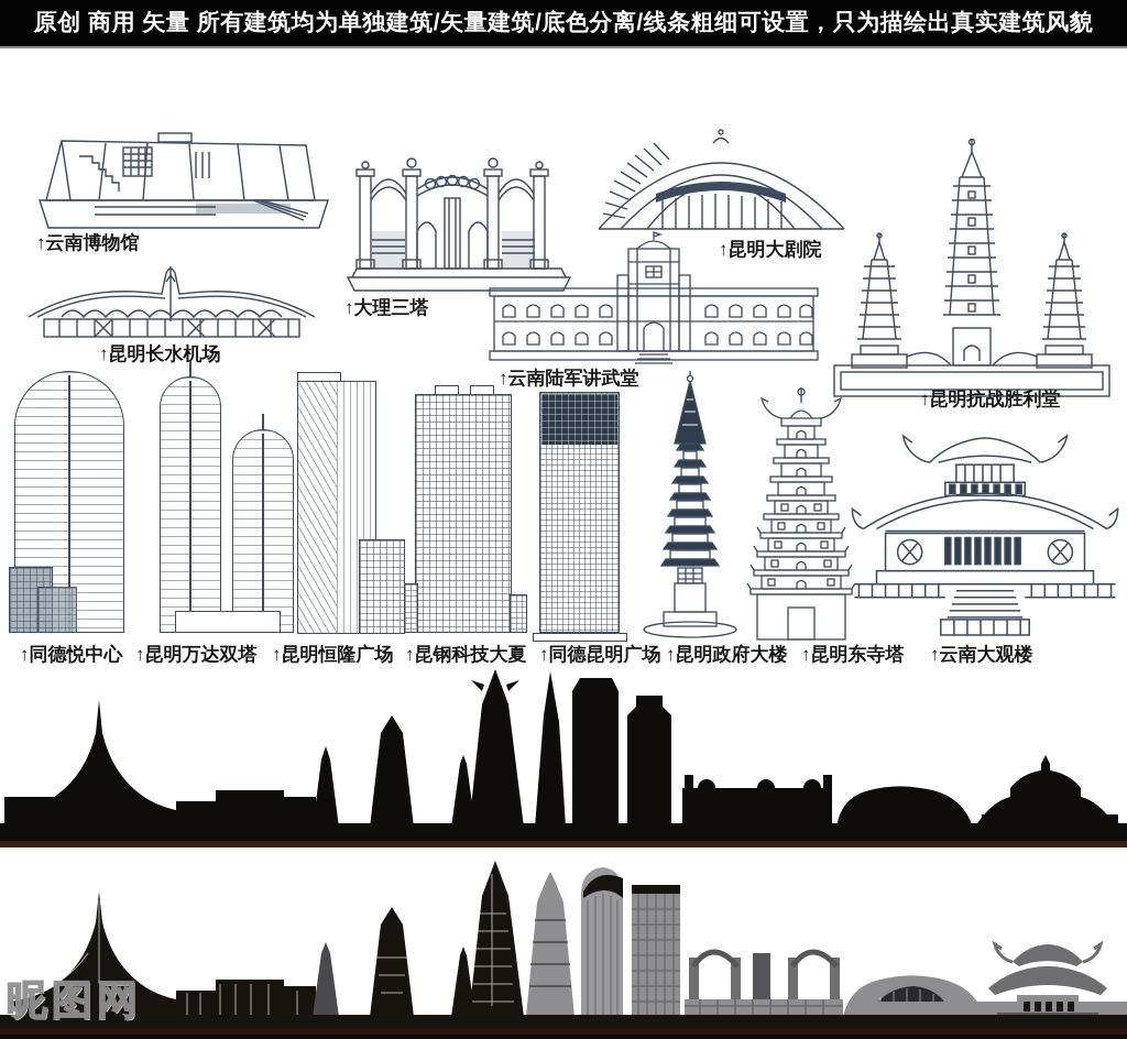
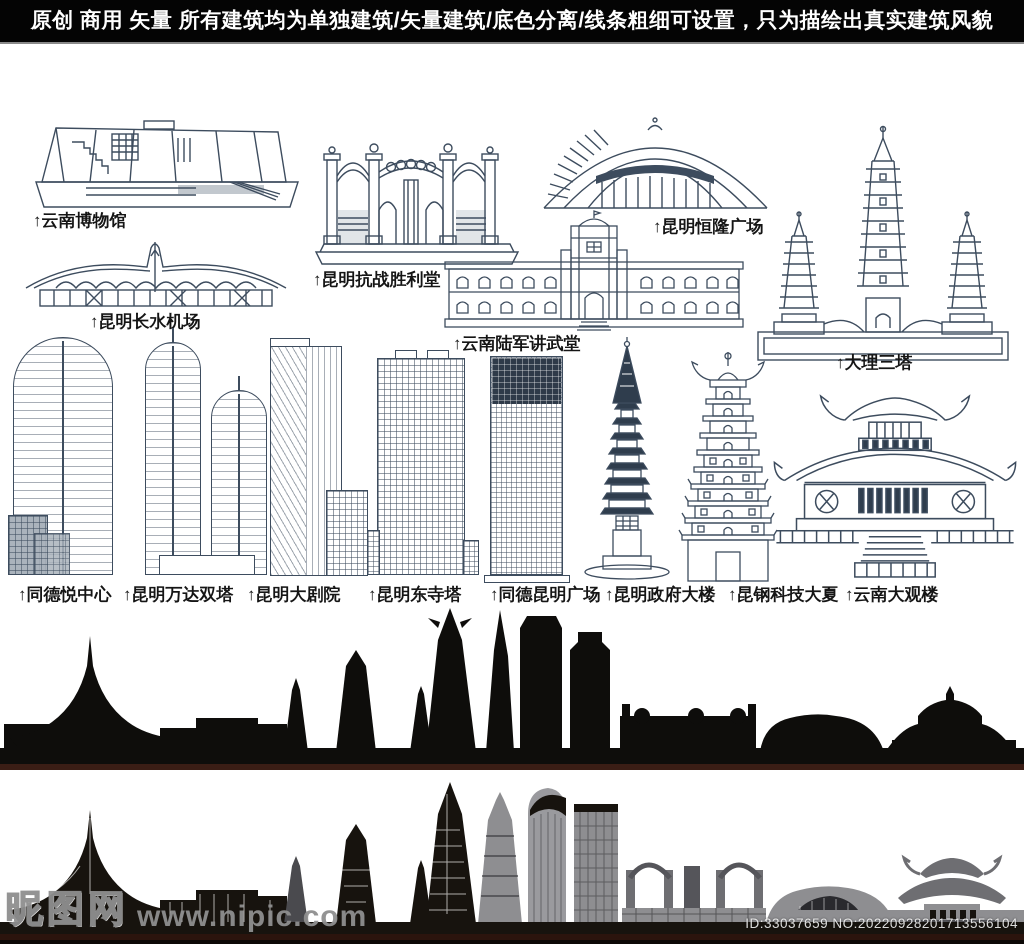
  原创 商用 矢量 所有建筑均为单独建筑/矢量建筑/底色分离/线条粗细可设置，只为描绘出真实建筑风貌
  ↑云南博物馆
  ↑昆明长水机场
- ↑大理三塔
+ ↑昆明抗战胜利堂
- ↑昆明大剧院
+ ↑昆明恒隆广场
  ↑云南陆军讲武堂
- ↑昆明抗战胜利堂
+ ↑大理三塔
  ↑同德悦中心
  ↑昆明万达双塔
- ↑昆明恒隆广场
+ ↑昆明大剧院
- ↑昆钢科技大夏
+ ↑昆明东寺塔
  ↑同德昆明广场
  ↑昆明政府大楼
- ↑昆明东寺塔
+ ↑昆钢科技大夏
  ↑云南大观楼
  昵图网
+ www.nipic.com
+ ID:33037659 NO:20220928201713556104
